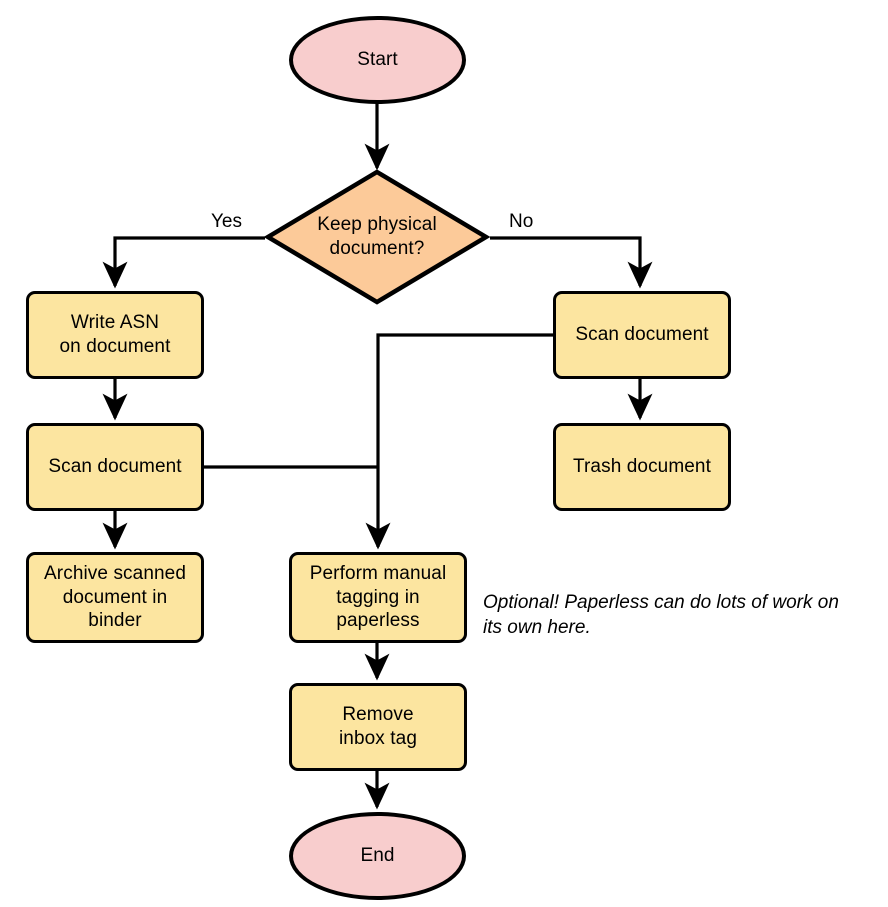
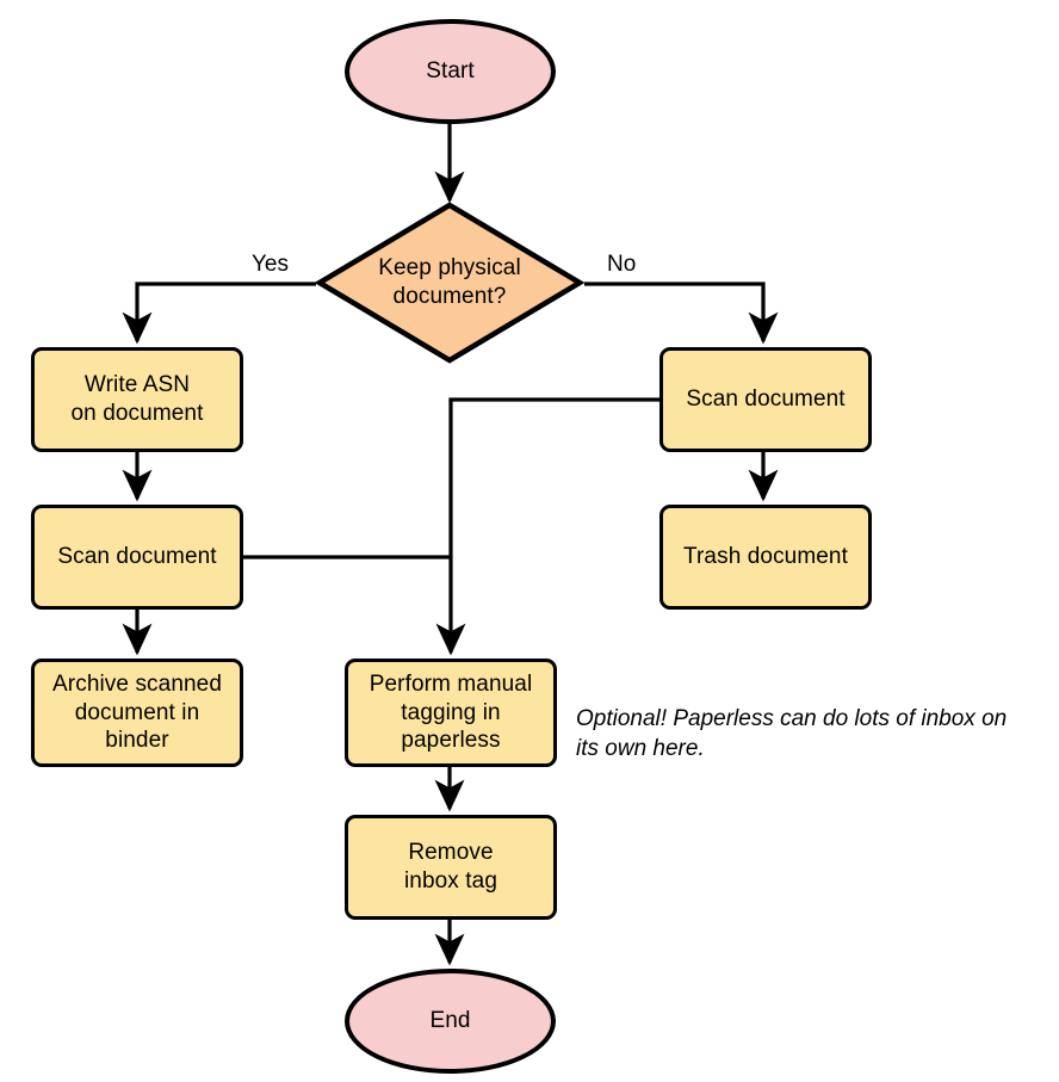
  Start
  Keep physical
  document?
  Yes
  No
  Write ASN
  on document
  Scan document
  Archive scanned
  document in
  binder
  Scan document
  Trash document
  Perform manual
  tagging in
  paperless
- Optional! Paperless can do lots of work on
+ Optional! Paperless can do lots of inbox on
  its own here.
  Remove
  inbox tag
  End
